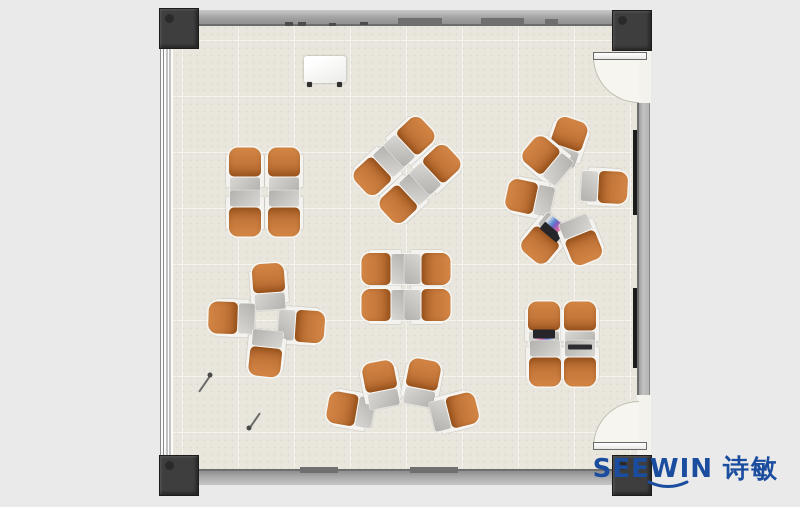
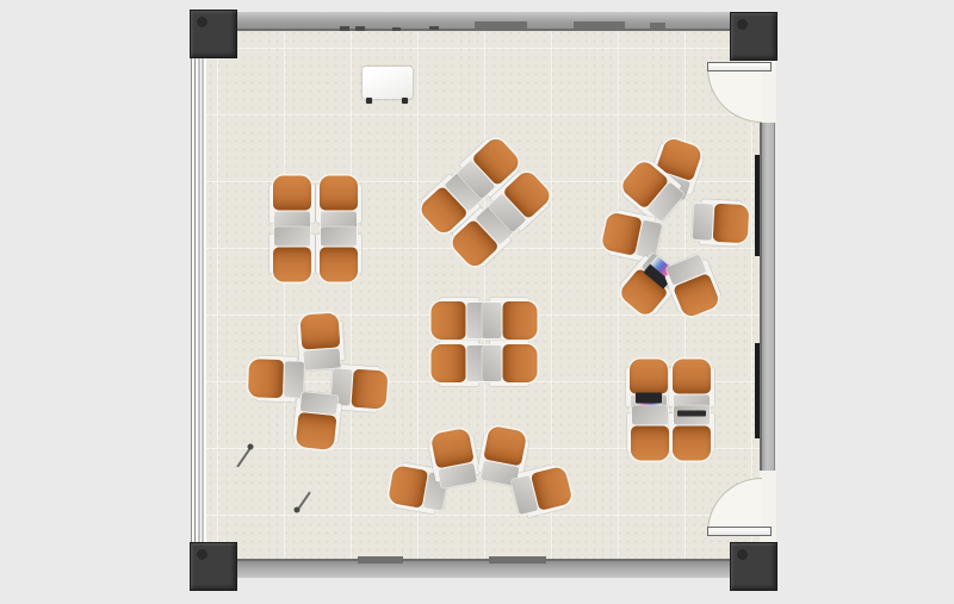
- SEEWIN
- 诗敏
